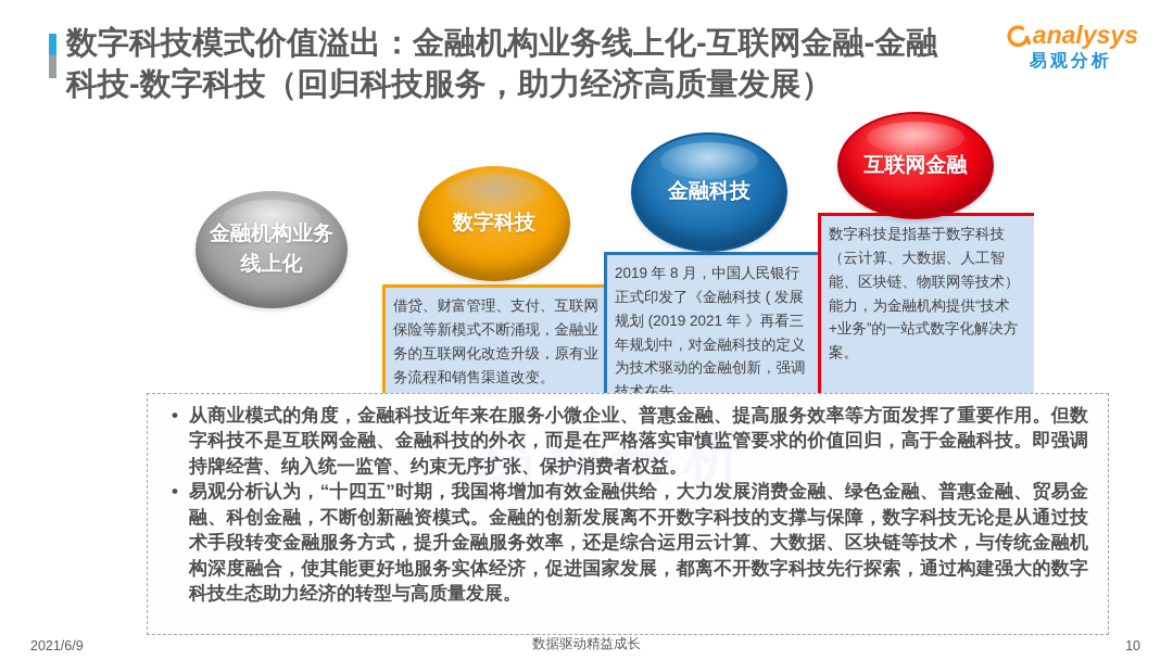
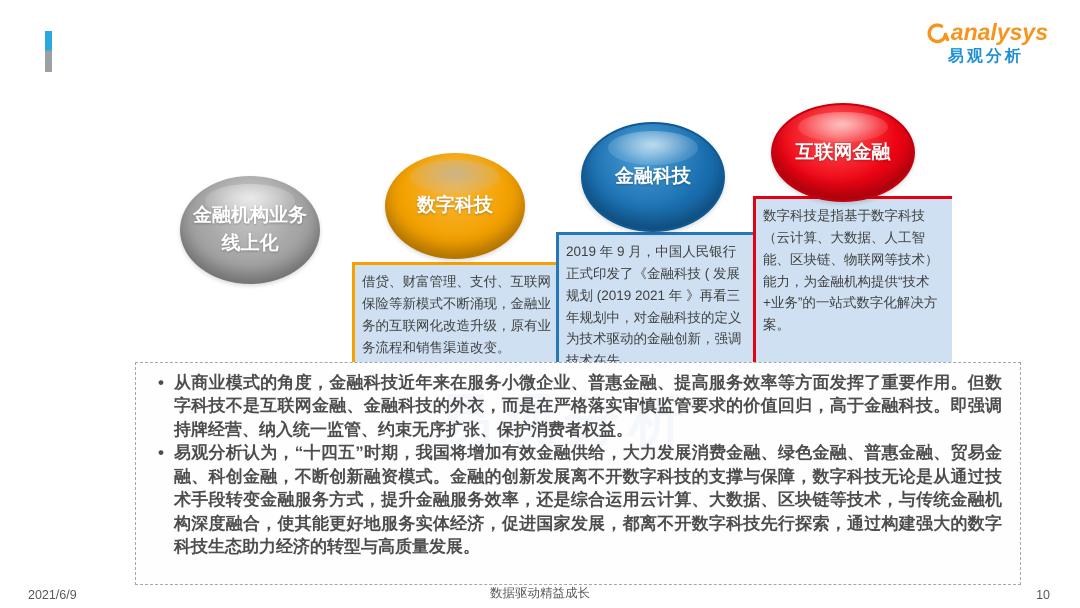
- 数字科技模式价值溢出：金融机构业务线上化-互联网金融-金融科技-数字科技（回归科技服务，助力经济高质量发展）
  analysys
  易观分析
  借贷、财富管理、支付、互联网保险等新模式不断涌现，金融业务的互联网化改造升级，原有业务流程和销售渠道改变。
- 2019 年 8 月，中国人民银行正式印发了《金融科技 ( 发展规划 (2019 2021 年 》再看三年规划中，对金融科技的定义为技术驱动的金融创新，强调技术在先。
+ 2019 年 9 月，中国人民银行正式印发了《金融科技 ( 发展规划 (2019 2021 年 》再看三年规划中，对金融科技的定义为技术驱动的金融创新，强调技术在先。
  数字科技是指基于数字科技（云计算、大数据、人工智能、区块链、物联网等技术）能力，为金融机构提供“技术+业务”的一站式数字化解决方案。
  金融机构业务线上化
  数字科技
  金融科技
  互联网金融
  易观分析
  从商业模式的角度，金融科技近年来在服务小微企业、普惠金融、提高服务效率等方面发挥了重要作用。但数字科技不是互联网金融、金融科技的外衣，而是在严格落实审慎监管要求的价值回归，高于金融科技。即强调持牌经营、纳入统一监管、约束无序扩张、保护消费者权益。
  易观分析认为，“十四五”时期，我国将增加有效金融供给，大力发展消费金融、绿色金融、普惠金融、贸易金融、科创金融，不断创新融资模式。金融的创新发展离不开数字科技的支撑与保障，数字科技无论是从通过技术手段转变金融服务方式，提升金融服务效率，还是综合运用云计算、大数据、区块链等技术，与传统金融机构深度融合，使其能更好地服务实体经济，促进国家发展，都离不开数字科技先行探索，通过构建强大的数字科技生态助力经济的转型与高质量发展。
  2021/6/9
  数据驱动精益成长
  10
